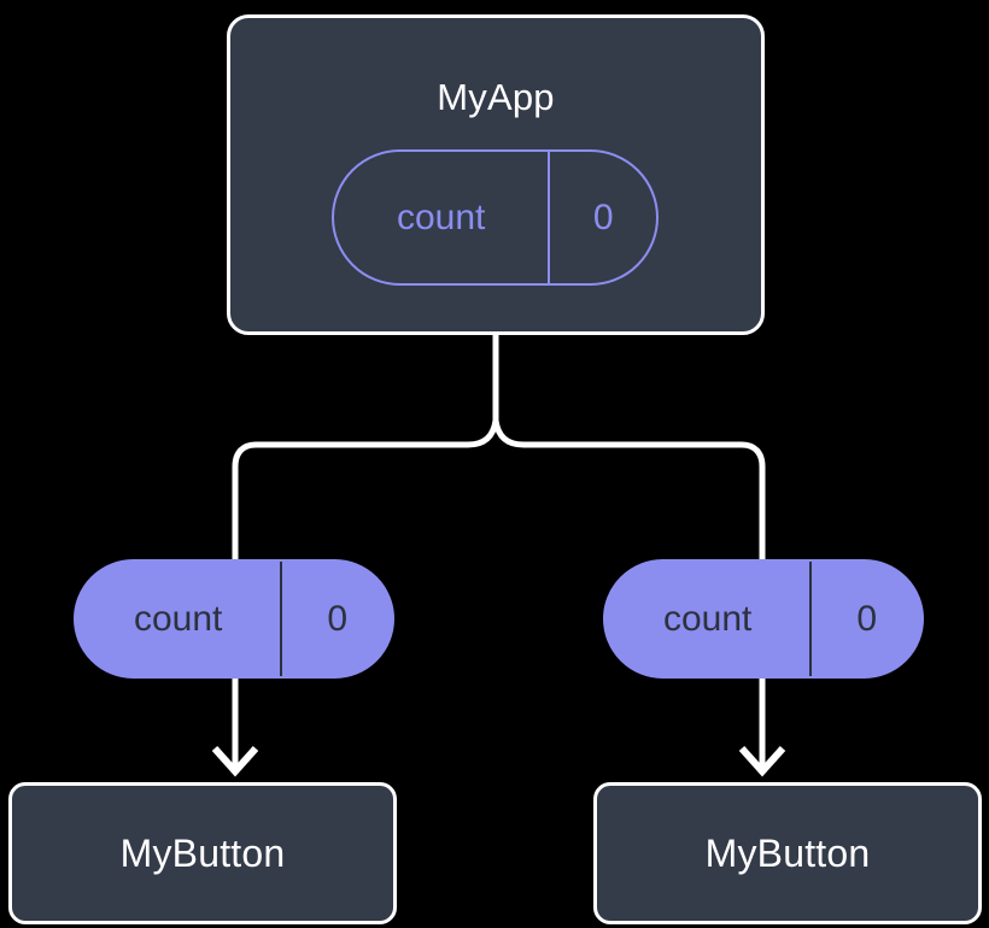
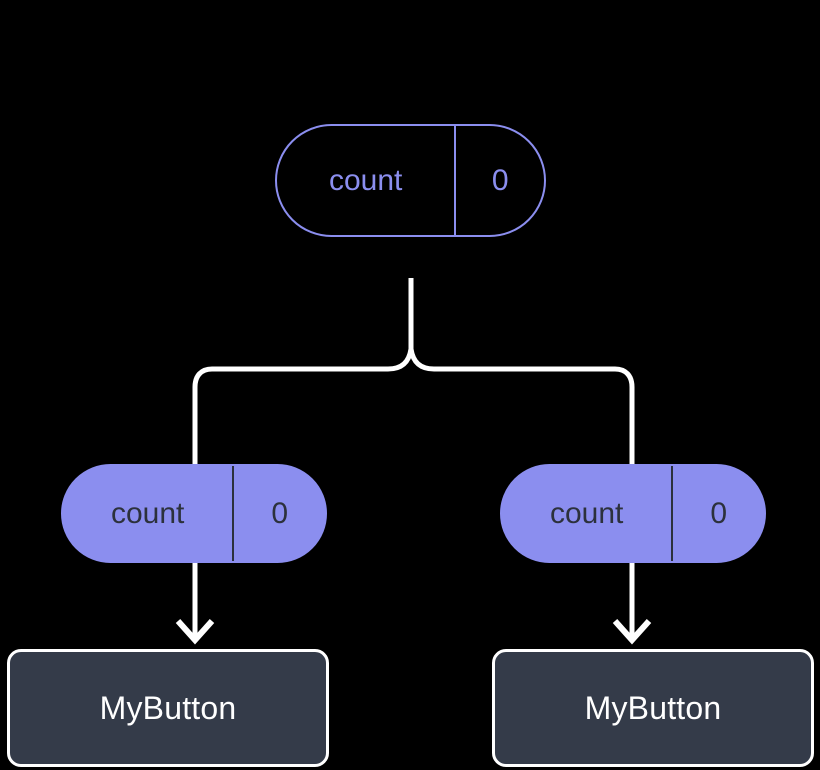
- MyApp
  count
  0
  count
  0
  MyButton
  count
  0
  MyButton
